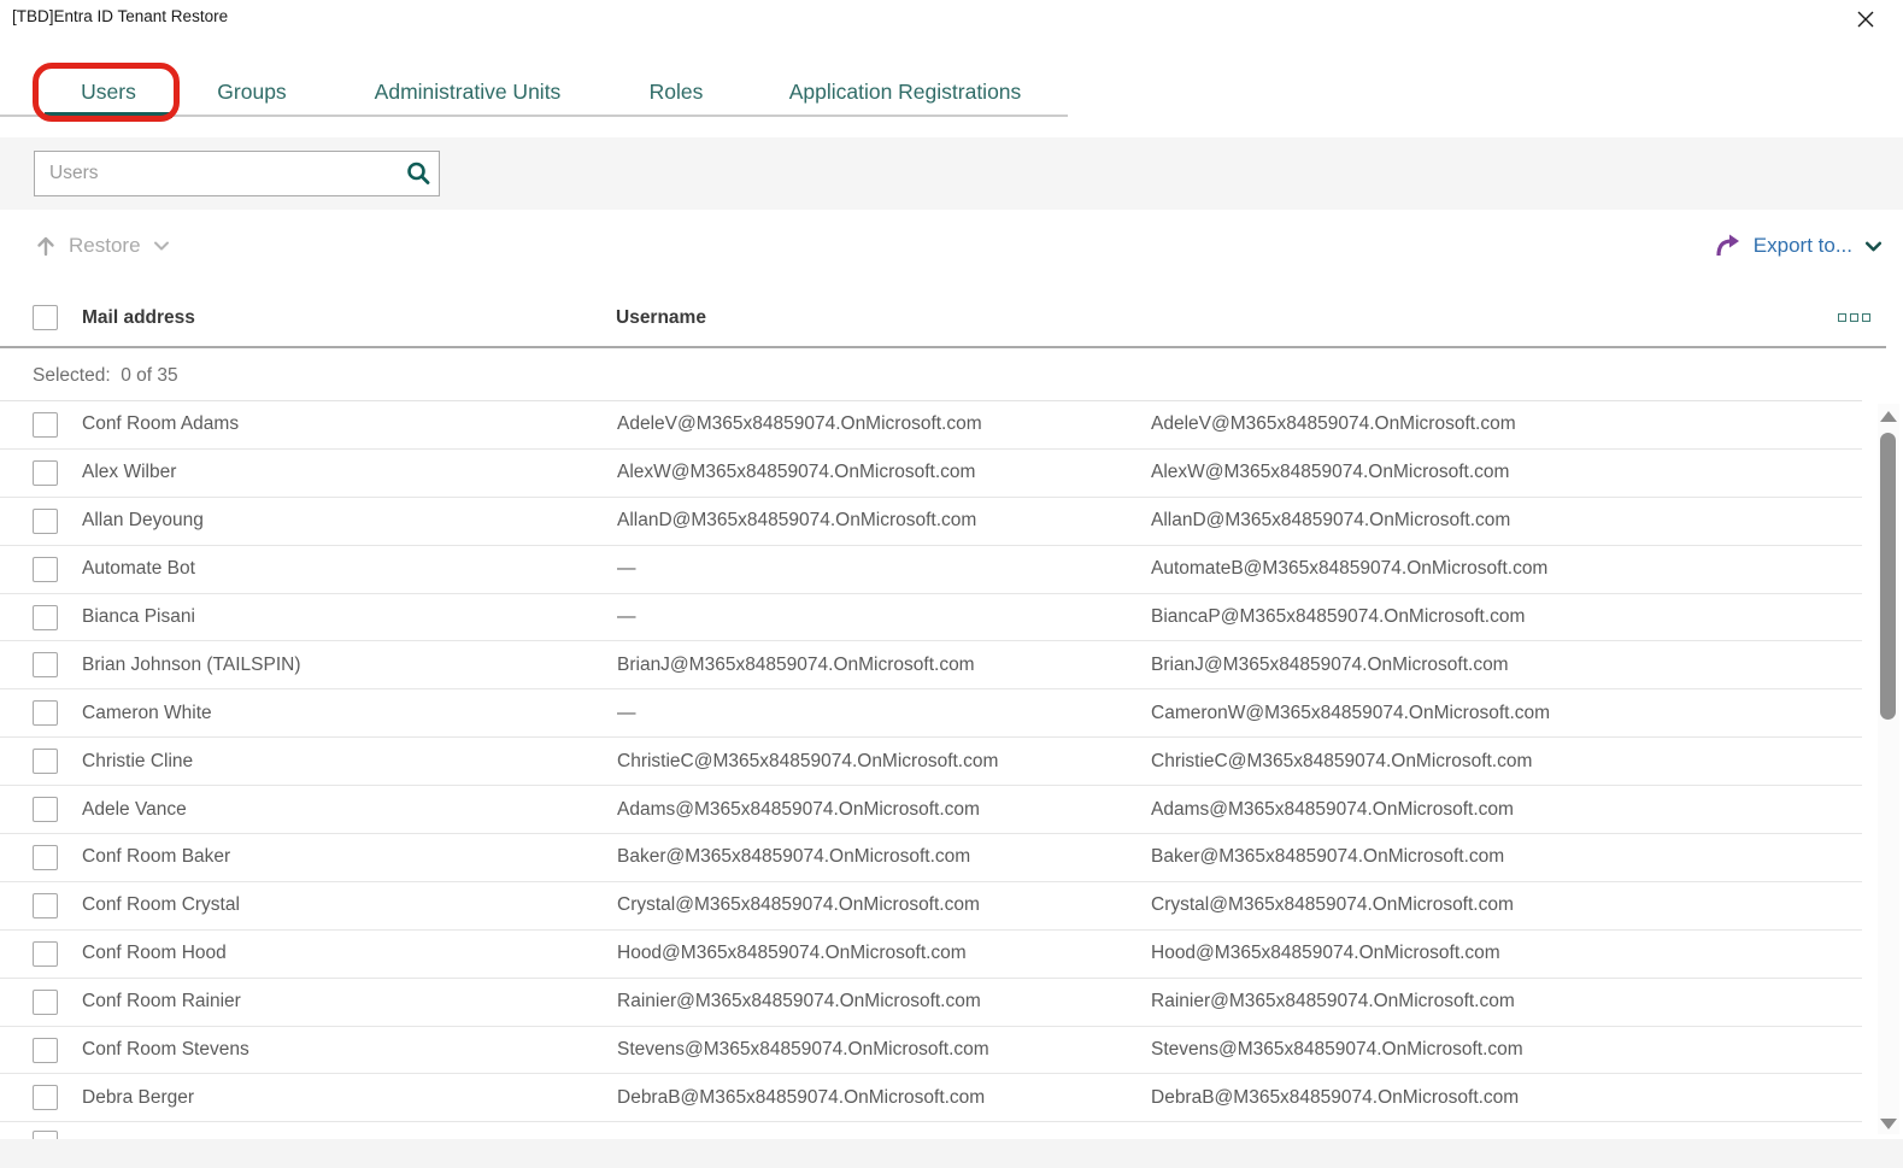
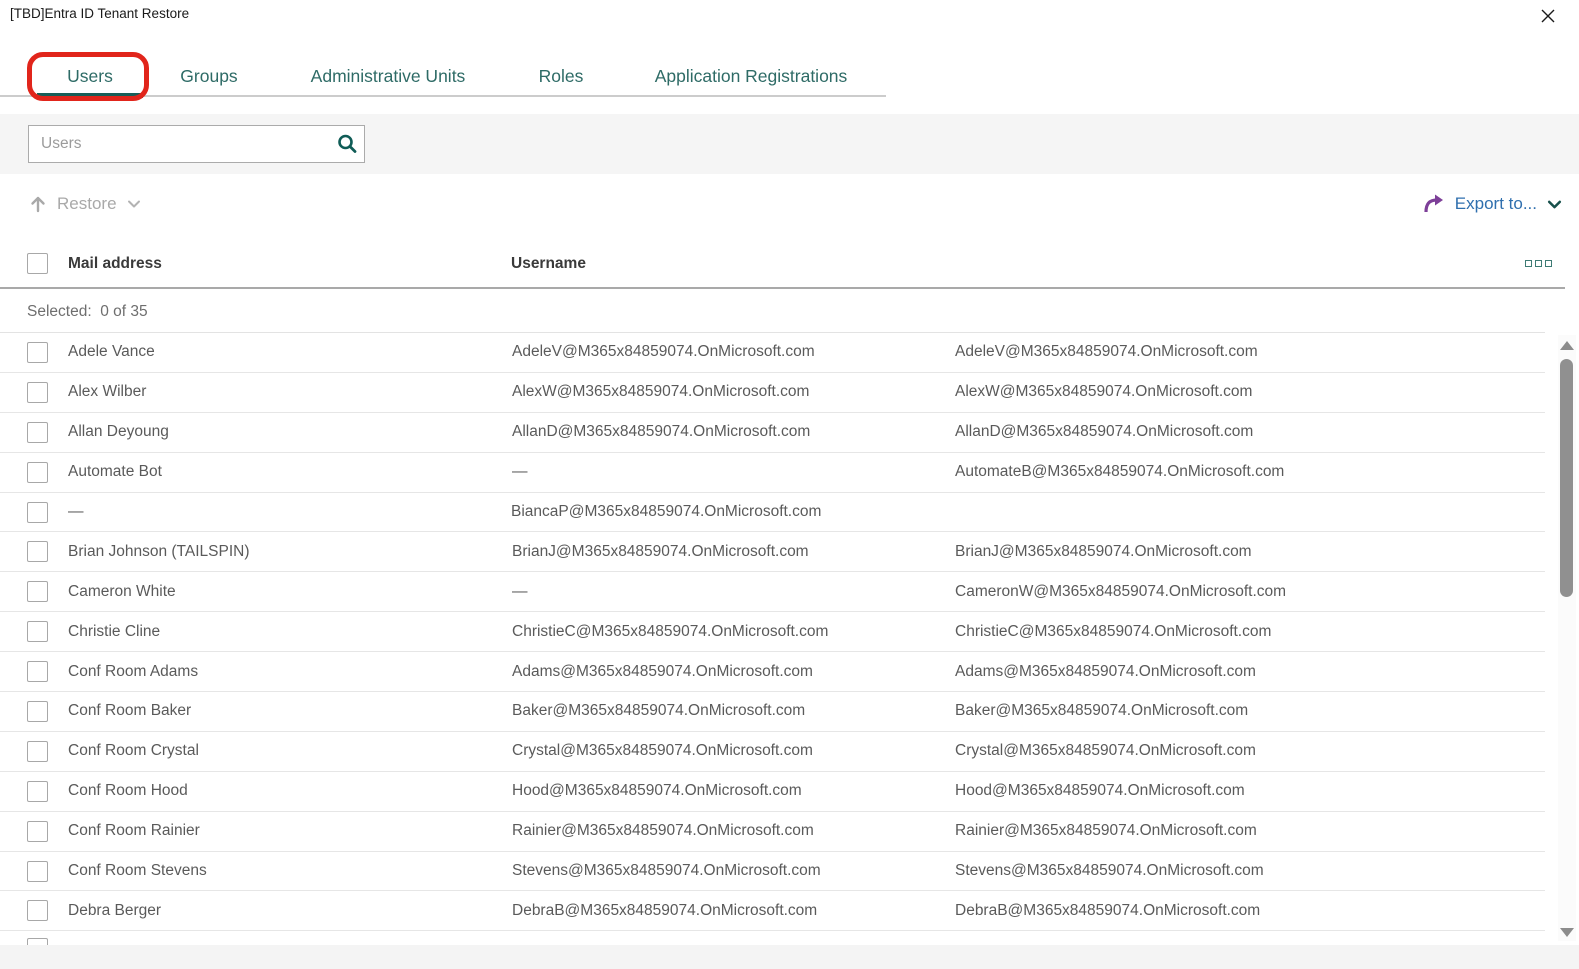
  [TBD]Entra ID Tenant Restore
  Users
  Groups
  Administrative Units
  Roles
  Application Registrations
  Users
  Restore
  Export to...
  Mail address
  Username
  Selected: 0 of 35
- Conf Room Adams
+ Adele Vance
  AdeleV@M365x84859074.OnMicrosoft.com
  AdeleV@M365x84859074.OnMicrosoft.com
  Alex Wilber
  AlexW@M365x84859074.OnMicrosoft.com
  AlexW@M365x84859074.OnMicrosoft.com
  Allan Deyoung
  AllanD@M365x84859074.OnMicrosoft.com
  AllanD@M365x84859074.OnMicrosoft.com
  Automate Bot
  —
  AutomateB@M365x84859074.OnMicrosoft.com
- Bianca Pisani
  —
  BiancaP@M365x84859074.OnMicrosoft.com
  Brian Johnson (TAILSPIN)
  BrianJ@M365x84859074.OnMicrosoft.com
  BrianJ@M365x84859074.OnMicrosoft.com
  Cameron White
  —
  CameronW@M365x84859074.OnMicrosoft.com
  Christie Cline
  ChristieC@M365x84859074.OnMicrosoft.com
  ChristieC@M365x84859074.OnMicrosoft.com
- Adele Vance
+ Conf Room Adams
  Adams@M365x84859074.OnMicrosoft.com
  Adams@M365x84859074.OnMicrosoft.com
  Conf Room Baker
  Baker@M365x84859074.OnMicrosoft.com
  Baker@M365x84859074.OnMicrosoft.com
  Conf Room Crystal
  Crystal@M365x84859074.OnMicrosoft.com
  Crystal@M365x84859074.OnMicrosoft.com
  Conf Room Hood
  Hood@M365x84859074.OnMicrosoft.com
  Hood@M365x84859074.OnMicrosoft.com
  Conf Room Rainier
  Rainier@M365x84859074.OnMicrosoft.com
  Rainier@M365x84859074.OnMicrosoft.com
  Conf Room Stevens
  Stevens@M365x84859074.OnMicrosoft.com
  Stevens@M365x84859074.OnMicrosoft.com
  Debra Berger
  DebraB@M365x84859074.OnMicrosoft.com
  DebraB@M365x84859074.OnMicrosoft.com
